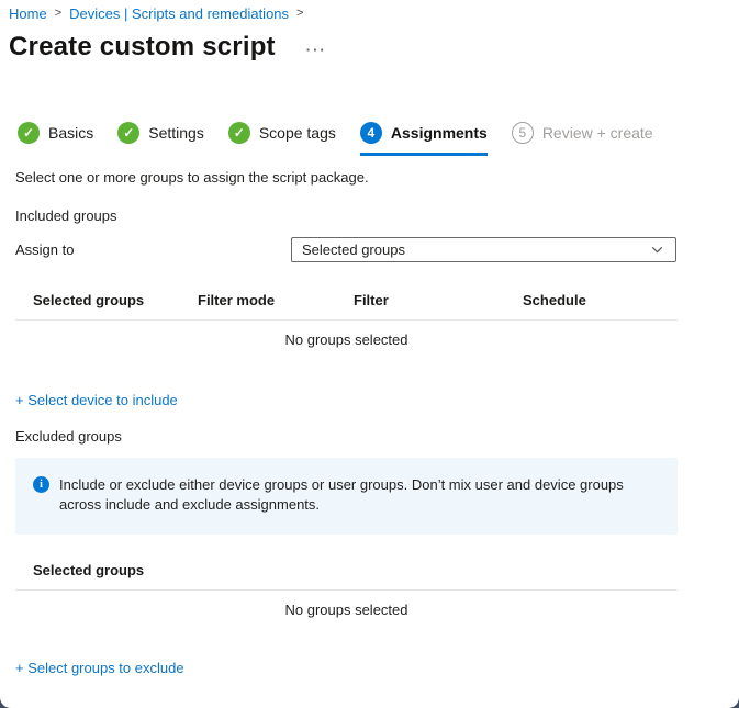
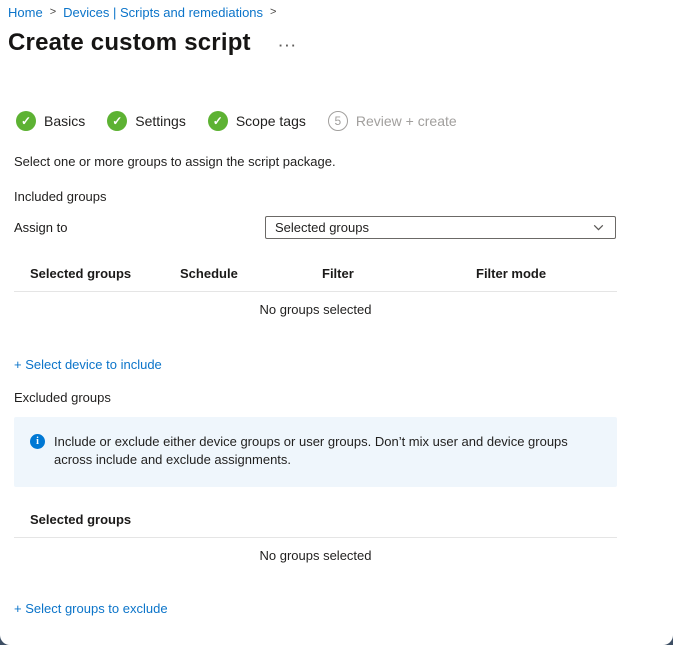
  Home
  >
  Devices | Scripts and remediations
  >
  Create custom script
  ···
  ✓
  Basics
  ✓
  Settings
  ✓
  Scope tags
- 4
- Assignments
  5
  Review + create
  Select one or more groups to assign the script package.
  Included groups
  Assign to
  Selected groups
  Selected groups
- Filter mode
+ Schedule
  Filter
- Schedule
+ Filter mode
  No groups selected
  + Select device to include
  Excluded groups
  i
  Include or exclude either device groups or user groups. Don’t mix user and device groups across include and exclude assignments.
  Selected groups
  No groups selected
  + Select groups to exclude
